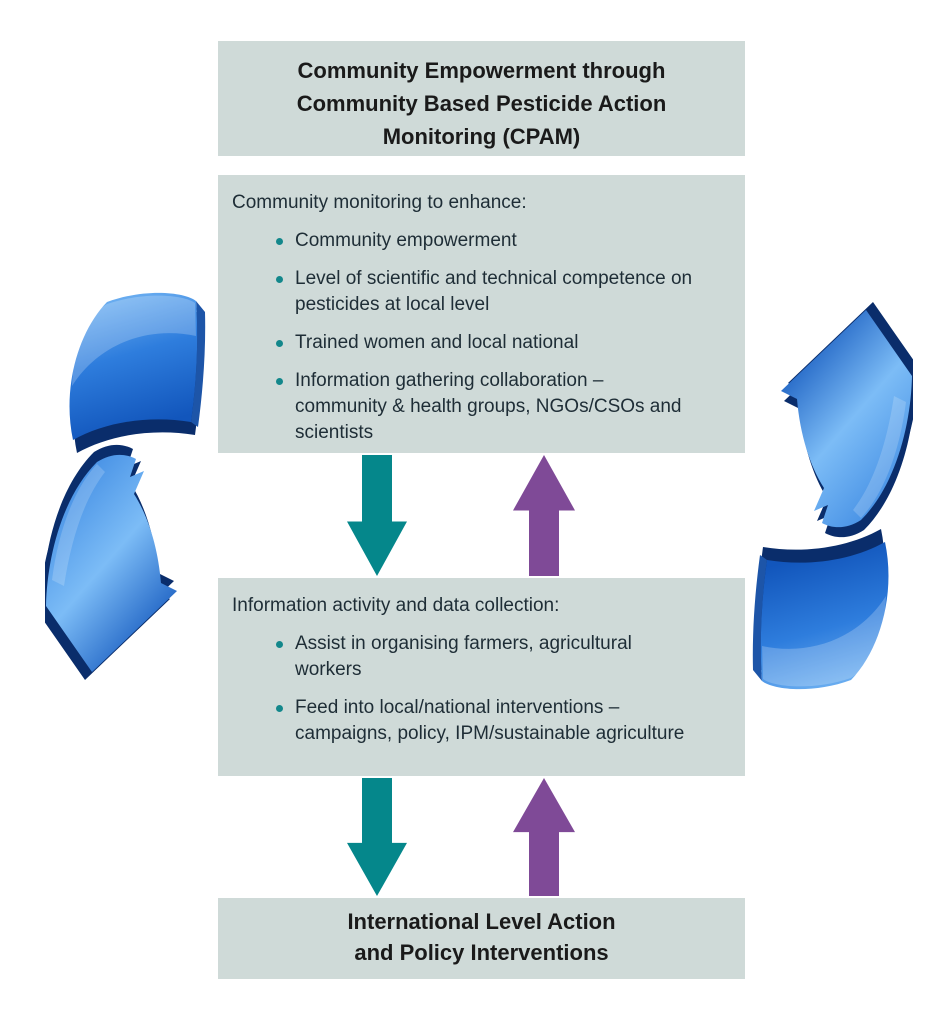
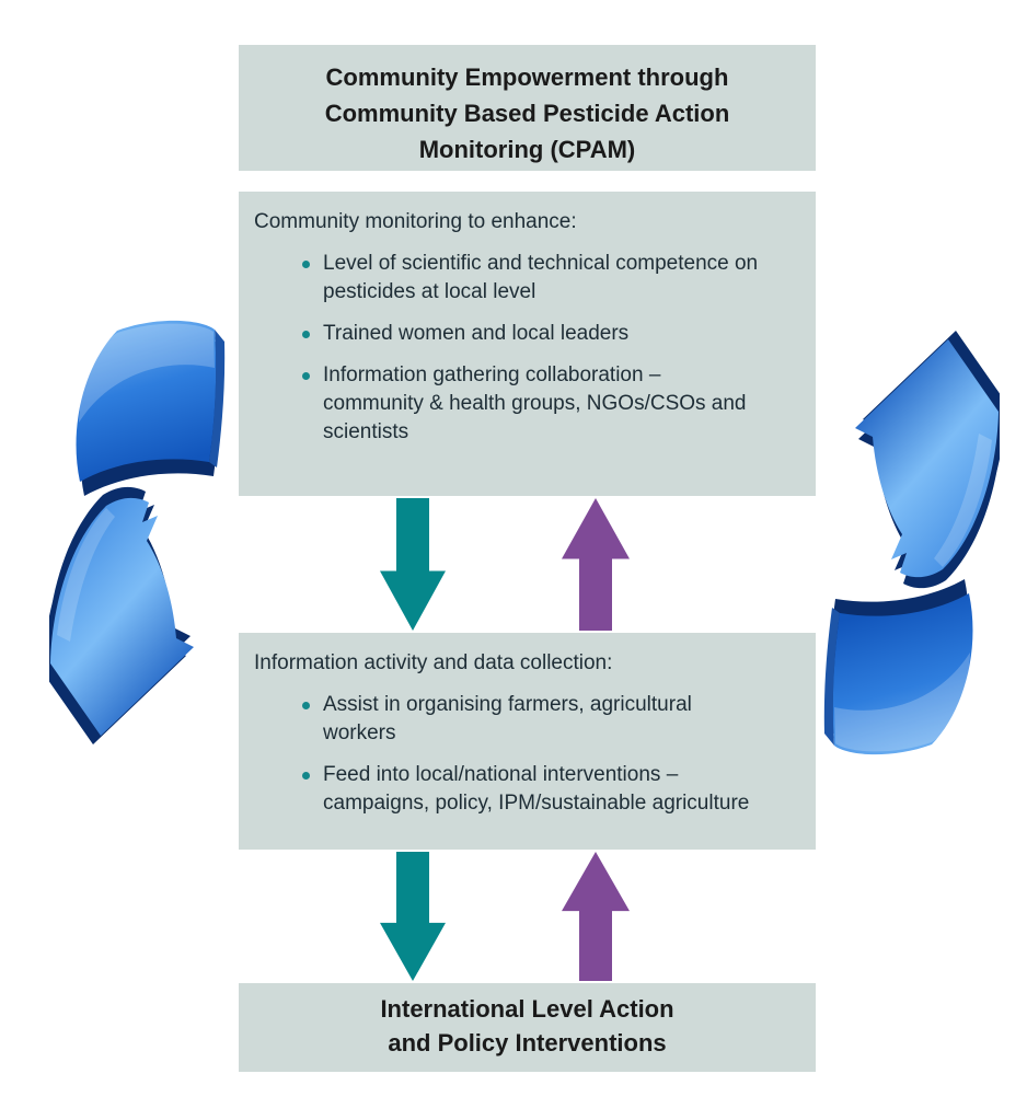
  Community Empowerment through
  Community Based Pesticide Action
  Monitoring (CPAM)
  Community monitoring to enhance:
- Community empowerment
  Level of scientific and technical competence on
  pesticides at local level
- Trained women and local national
+ Trained women and local leaders
  Information gathering collaboration –
  community & health groups, NGOs/CSOs and
  scientists
  Information activity and data collection:
  Assist in organising farmers, agricultural
  workers
  Feed into local/national interventions –
  campaigns, policy, IPM/sustainable agriculture
  International Level Action
  and Policy Interventions
